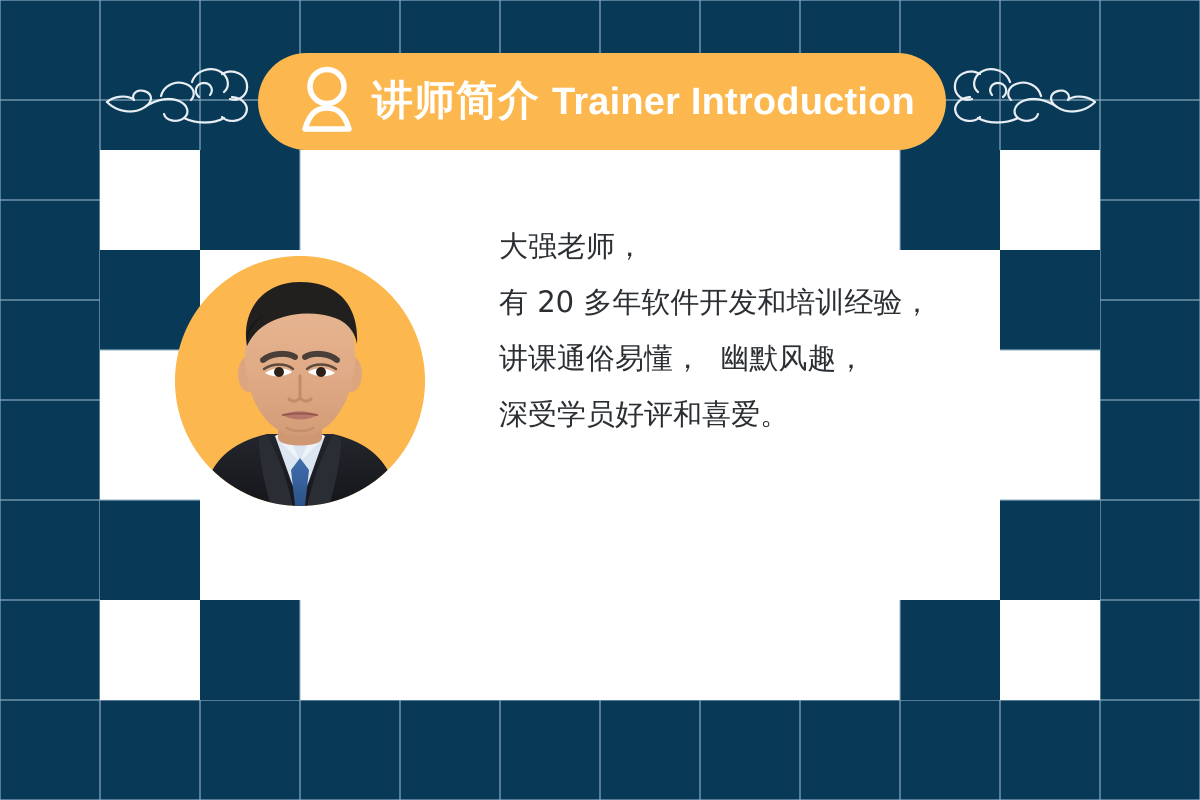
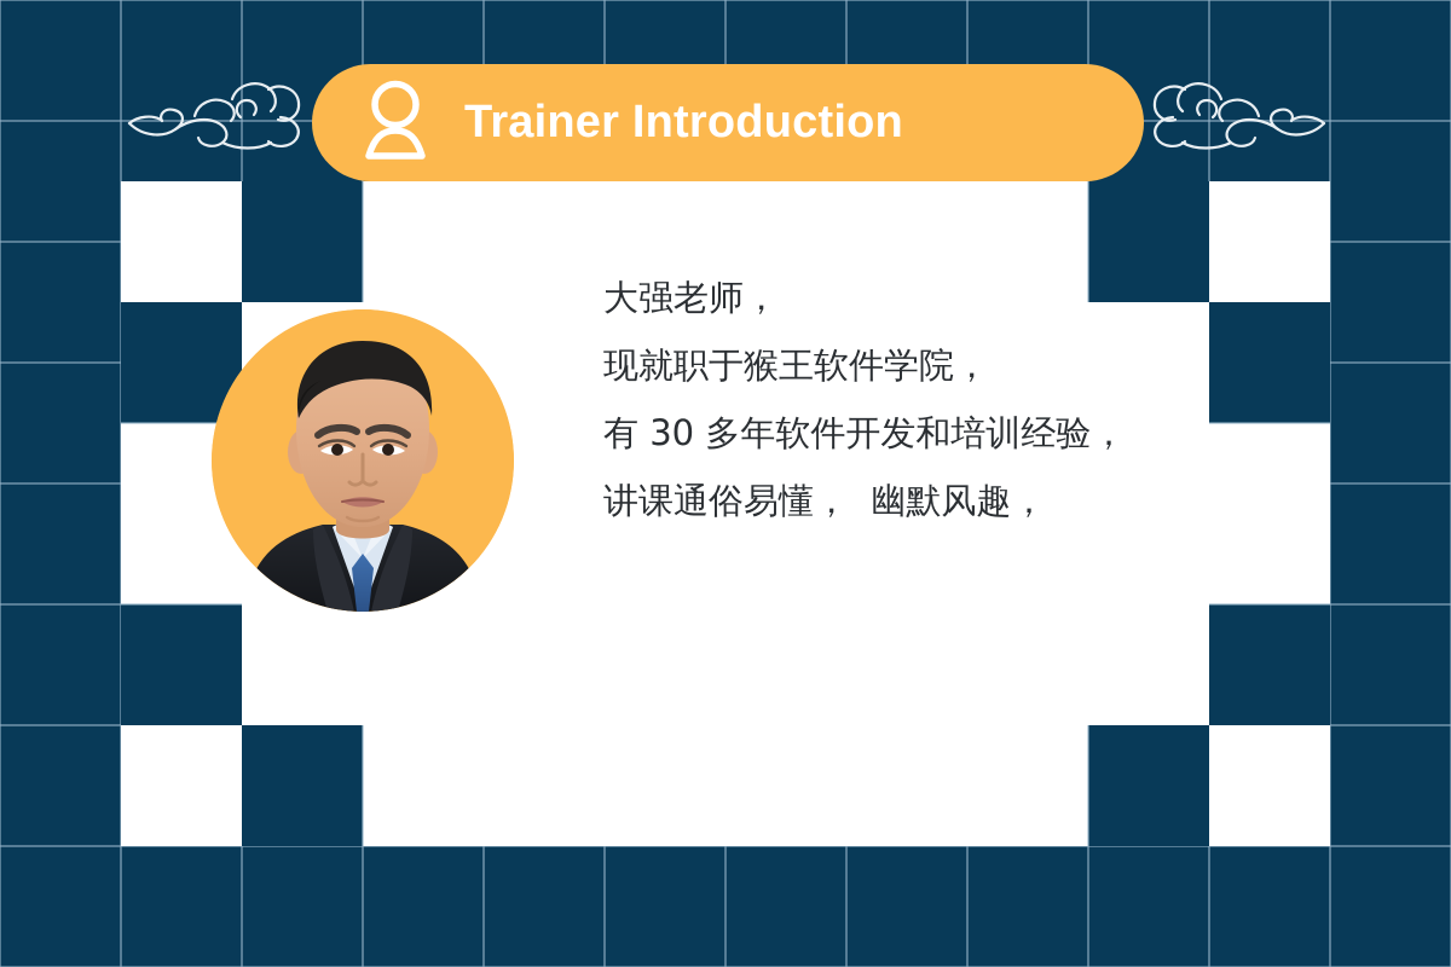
- 讲师简介
  Trainer Introduction
  大强老师，
+ 现就职于猴王软件学院，
- 有 20 多年软件开发和培训经验，
+ 有 30 多年软件开发和培训经验，
  讲课通俗易懂， 幽默风趣，
- 深受学员好评和喜爱。
